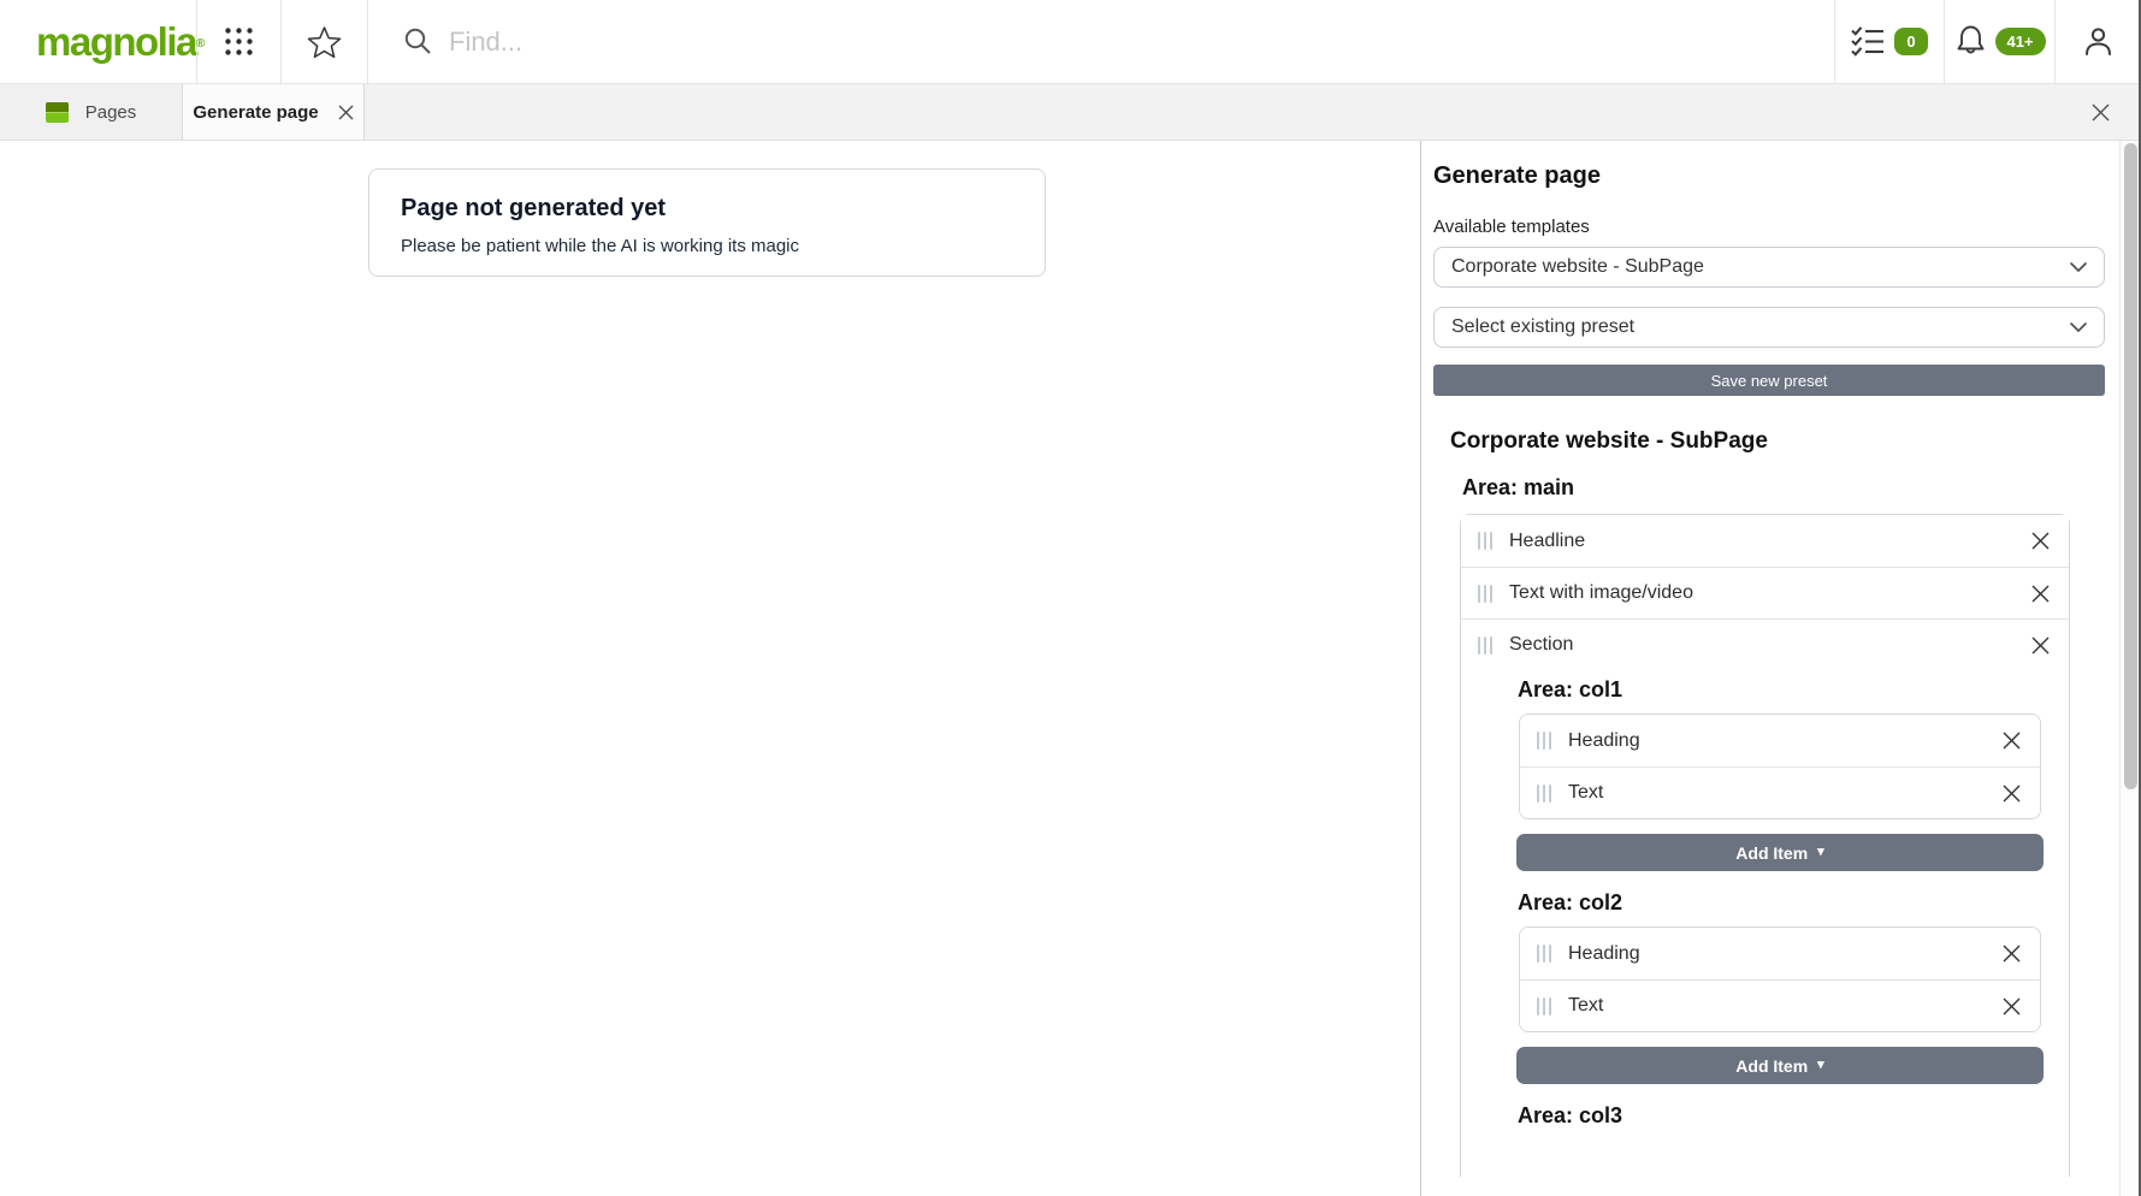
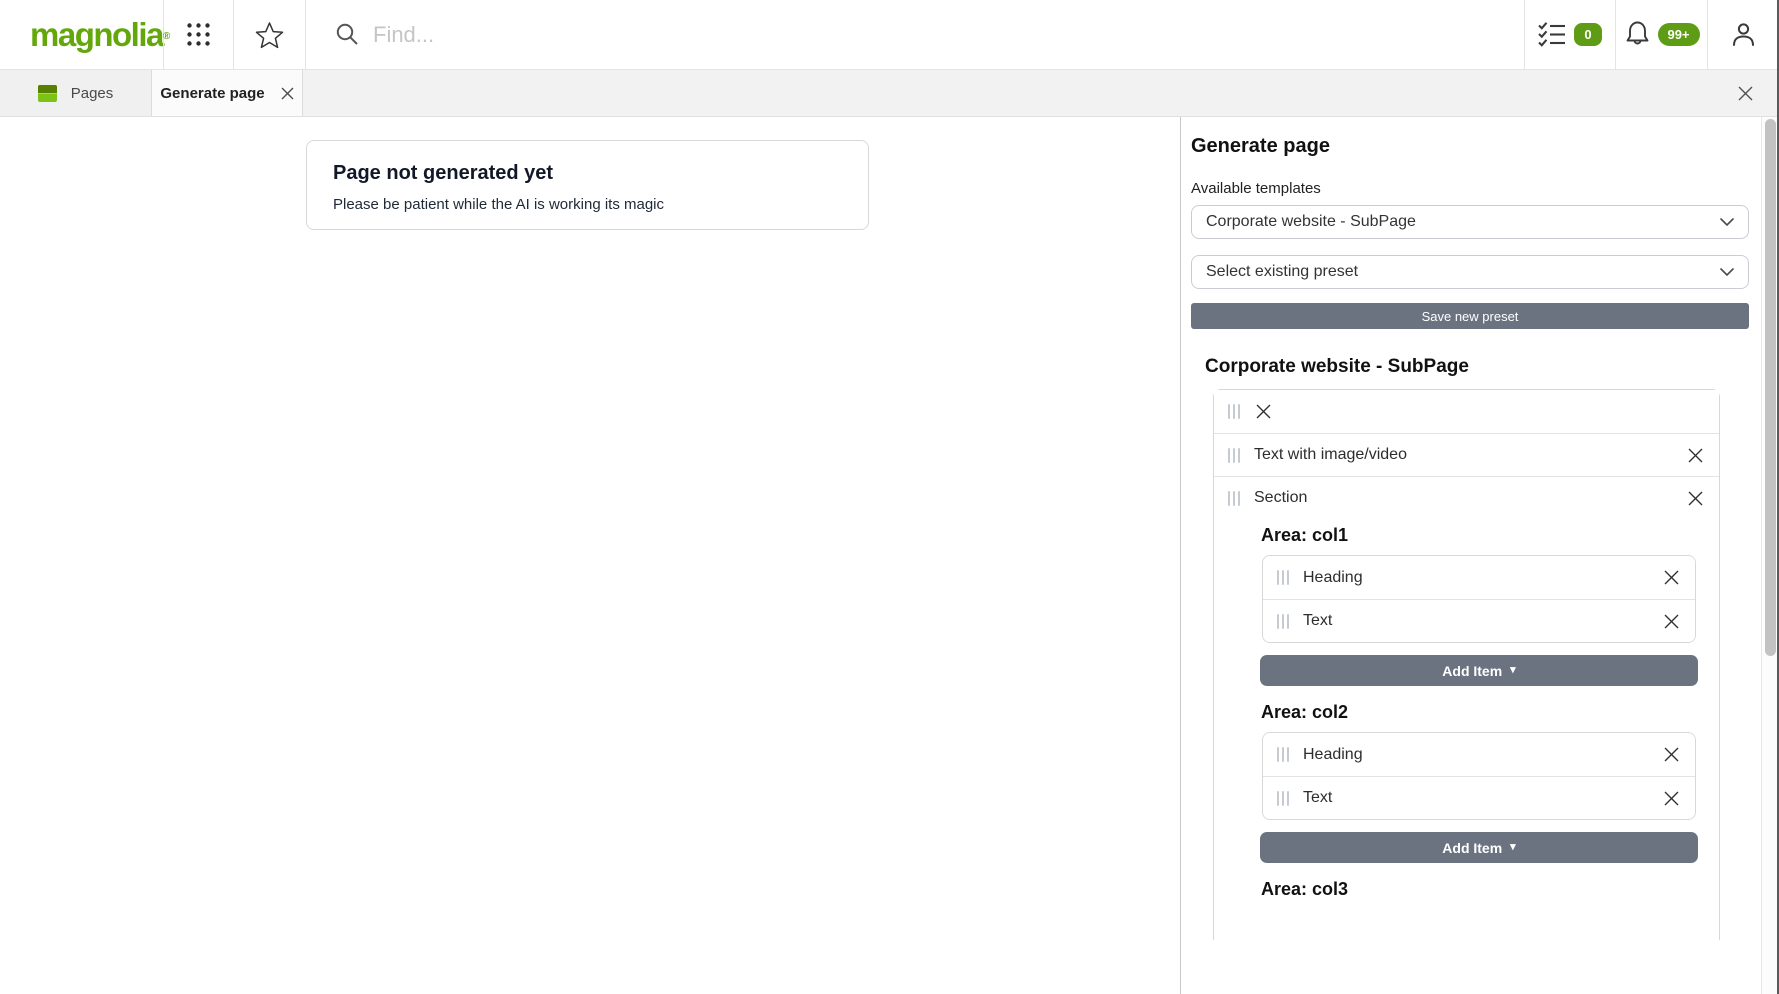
  magnolia
  ®
  Find...
  0
- 41+
+ 99+
  Pages
  Generate page
  Page not generated yet
  Please be patient while the AI is working its magic
  Generate page
  Available templates
  Corporate website - SubPage
  Select existing preset
  Save new preset
  Corporate website - SubPage
- Area: main
- Headline
  Text with image/video
  Section
  Area: col1
  Heading
  Text
  Add Item
  ▾
  Area: col2
  Heading
  Text
  Add Item
  ▾
  Area: col3
